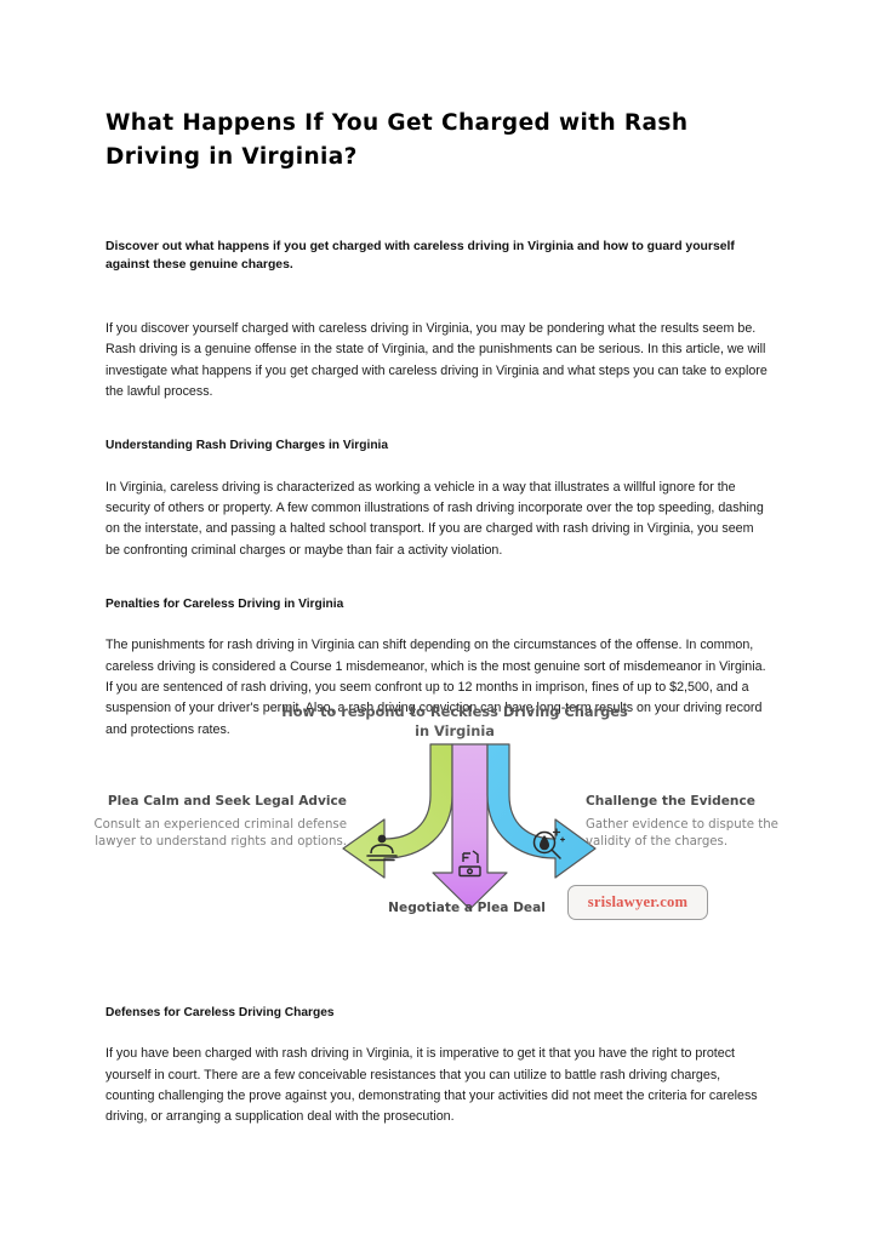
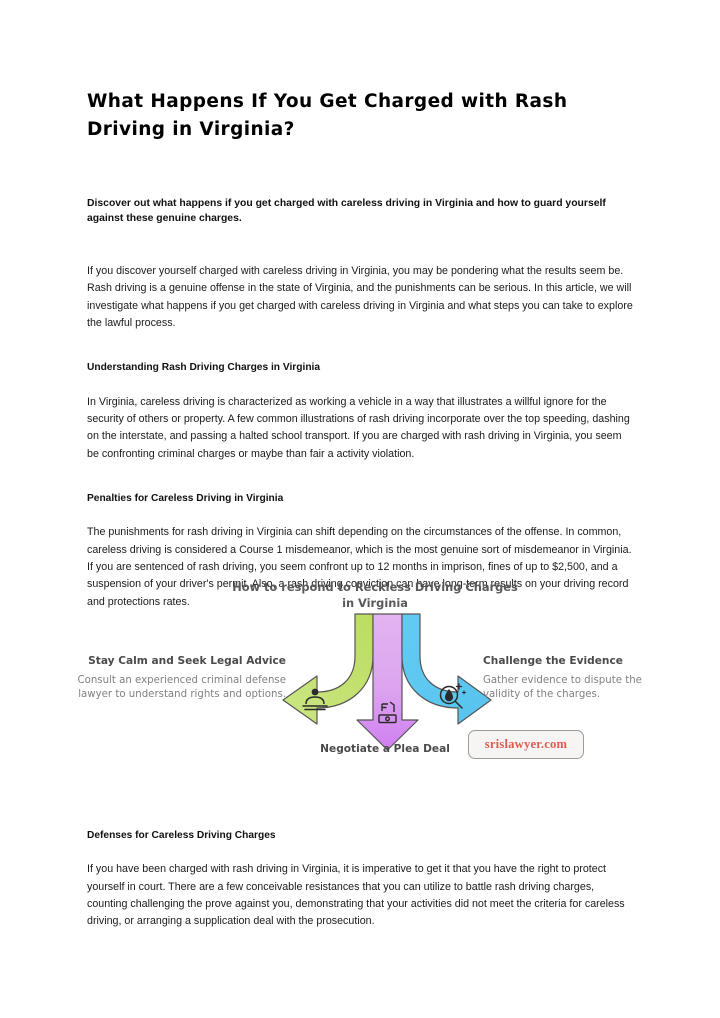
  What Happens If You Get Charged with Rash Driving in Virginia?
  Discover out what happens if you get charged with careless driving in Virginia and how to guard yourself against these genuine charges.
  If you discover yourself charged with careless driving in Virginia, you may be pondering what the results seem be. Rash driving is a genuine offense in the state of Virginia, and the punishments can be serious. In this article, we will investigate what happens if you get charged with careless driving in Virginia and what steps you can take to explore the lawful process.
  Understanding Rash Driving Charges in Virginia
  In Virginia, careless driving is characterized as working a vehicle in a way that illustrates a willful ignore for the security of others or property. A few common illustrations of rash driving incorporate over the top speeding, dashing on the interstate, and passing a halted school transport. If you are charged with rash driving in Virginia, you seem be confronting criminal charges or maybe than fair a activity violation.
  Penalties for Careless Driving in Virginia
  The punishments for rash driving in Virginia can shift depending on the circumstances of the offense. In common, careless driving is considered a Course 1 misdemeanor, which is the most genuine sort of misdemeanor in Virginia. If you are sentenced of rash driving, you seem confront up to 12 months in imprison, fines of up to $2,500, and a suspension of your driver's permit. Also, a rash driving conviction can have long-term results on your driving record and protections rates.
  How to respond to Reckless Driving Charges in Virginia
- Plea Calm and Seek Legal Advice
+ Stay Calm and Seek Legal Advice
  Consult an experienced criminal defense lawyer to understand rights and options.
  Challenge the Evidence
  Gather evidence to dispute the validity of the charges.
  Negotiate a Plea Deal
  srislawyer.com
  Defenses for Careless Driving Charges
  If you have been charged with rash driving in Virginia, it is imperative to get it that you have the right to protect yourself in court. There are a few conceivable resistances that you can utilize to battle rash driving charges, counting challenging the prove against you, demonstrating that your activities did not meet the criteria for careless driving, or arranging a supplication deal with the prosecution.
